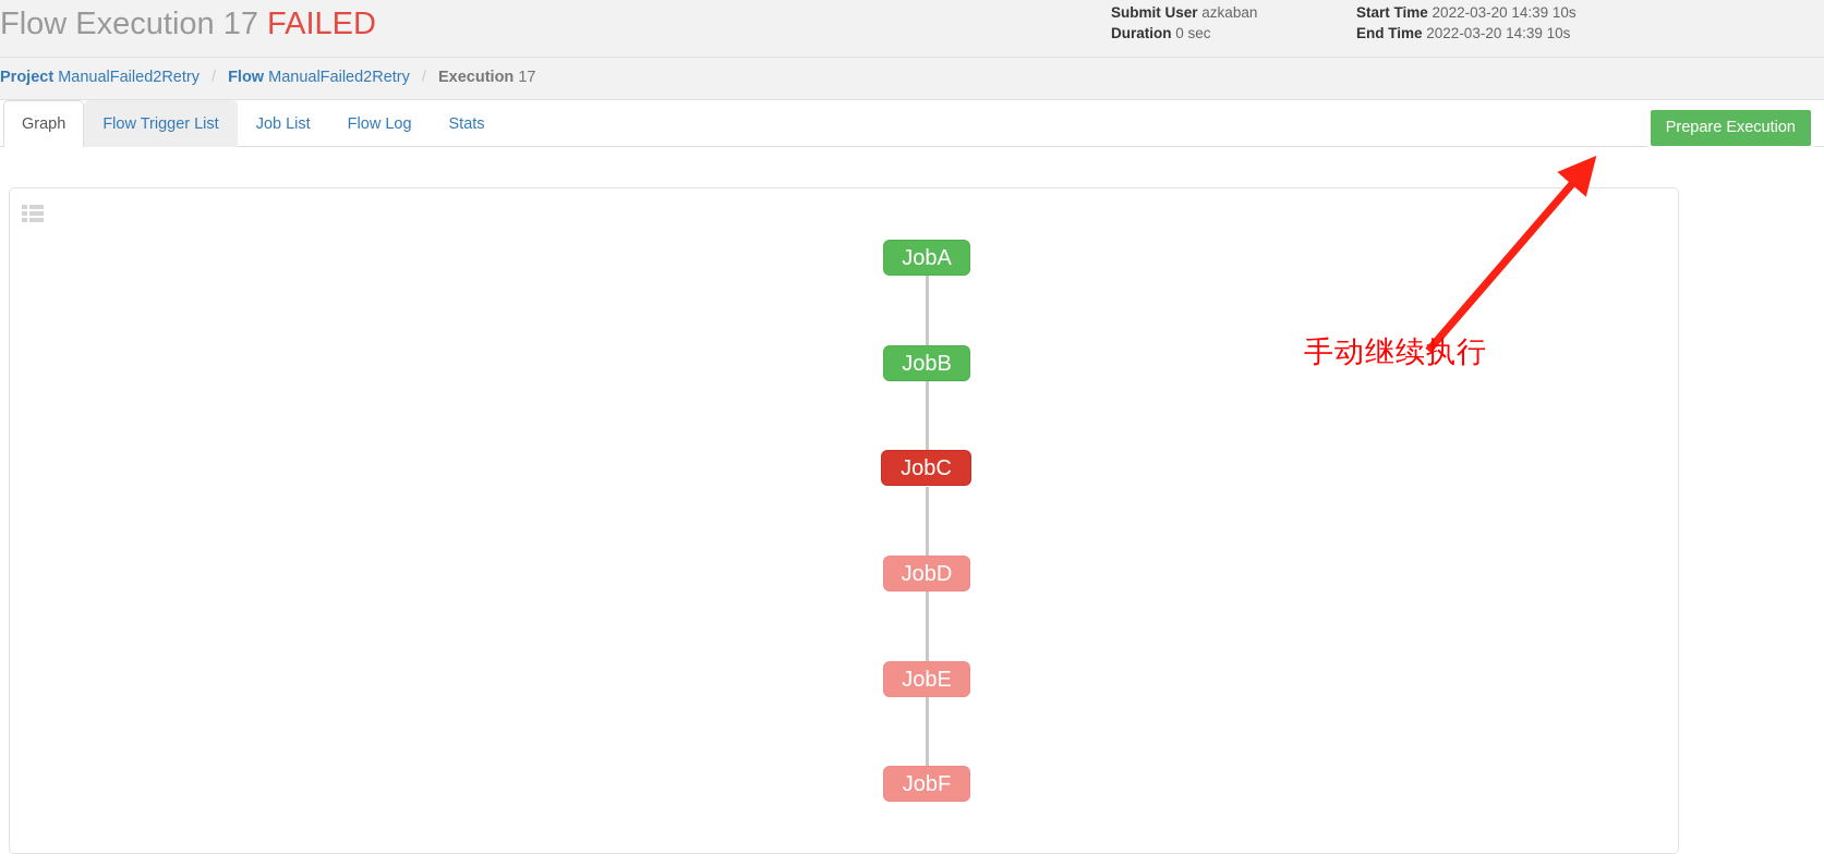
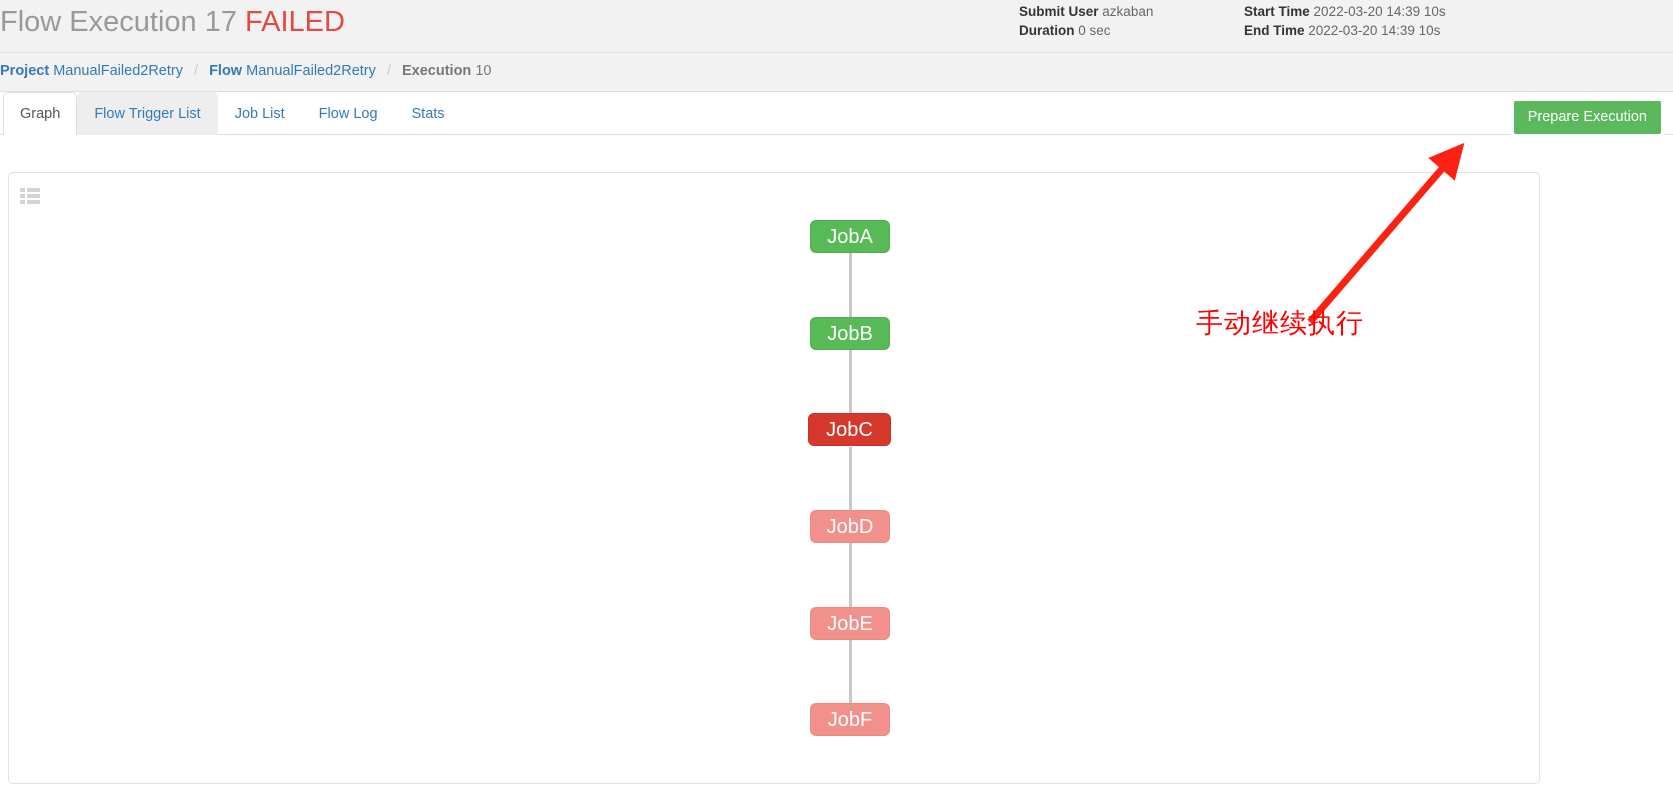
  Flow Execution 17 FAILED
  Submit User azkaban
  Duration 0 sec
  Start Time 2022-03-20 14:39 10s
  End Time 2022-03-20 14:39 10s
- Project ManualFailed2Retry / Flow ManualFailed2Retry / Execution 17
+ Project ManualFailed2Retry / Flow ManualFailed2Retry / Execution 10
  Graph
  Flow Trigger List
  Job List
  Flow Log
  Stats
  Prepare Execution
  JobA
  JobB
  JobC
  JobD
  JobE
  JobF
  手动继续执行
